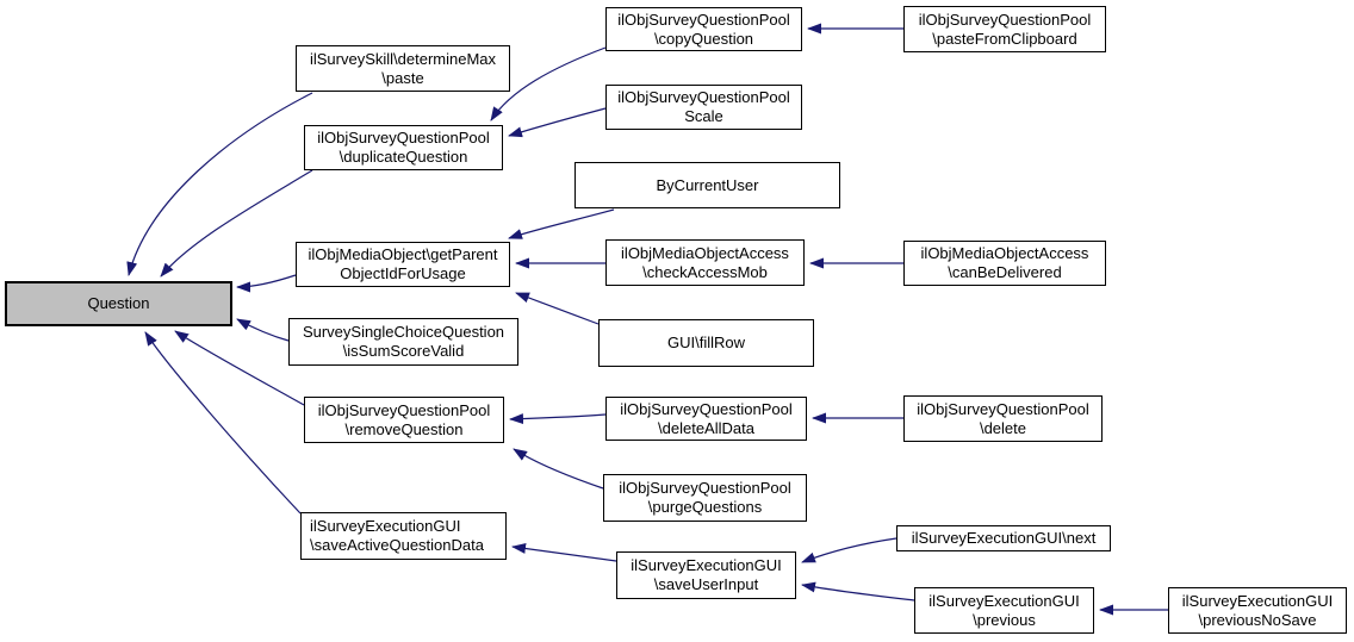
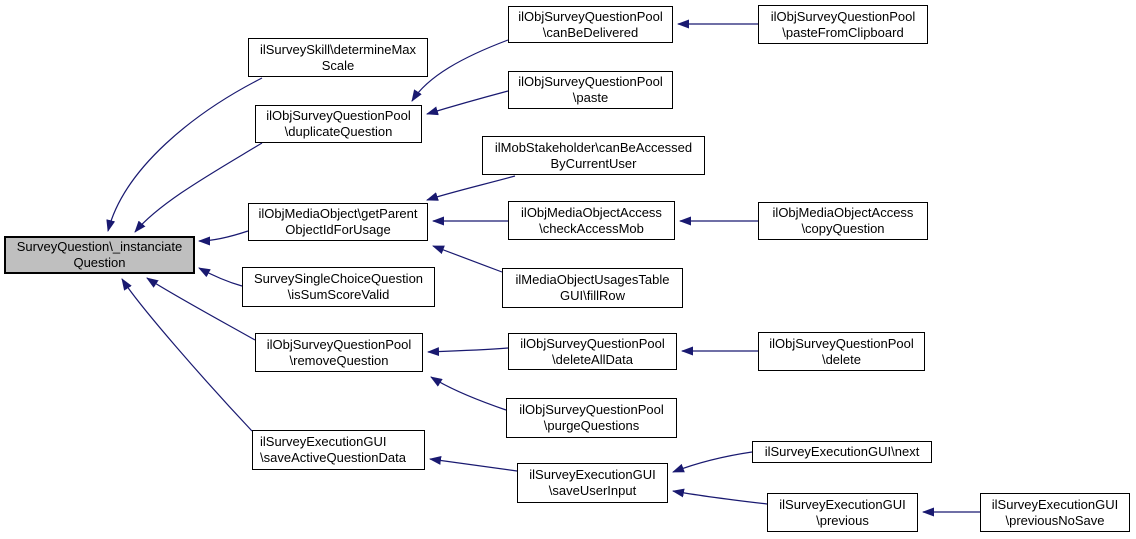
+ SurveyQuestion\_instanciate
  Question
  ilSurveySkill\determineMax
- \paste
+ Scale
  ilObjSurveyQuestionPool
  \duplicateQuestion
  ilObjMediaObject\getParent
  ObjectIdForUsage
  SurveySingleChoiceQuestion
  \isSumScoreValid
  ilObjSurveyQuestionPool
  \removeQuestion
  ilSurveyExecutionGUI
  \saveActiveQuestionData
  ilObjSurveyQuestionPool
- \copyQuestion
+ \canBeDelivered
  ilObjSurveyQuestionPool
- Scale
+ \paste
+ ilMobStakeholder\canBeAccessed
  ByCurrentUser
  ilObjMediaObjectAccess
  \checkAccessMob
+ ilMediaObjectUsagesTable
  GUI\fillRow
  ilObjSurveyQuestionPool
  \deleteAllData
  ilObjSurveyQuestionPool
  \purgeQuestions
  ilSurveyExecutionGUI
  \saveUserInput
  ilObjSurveyQuestionPool
  \pasteFromClipboard
  ilObjMediaObjectAccess
- \canBeDelivered
+ \copyQuestion
  ilObjSurveyQuestionPool
  \delete
  ilSurveyExecutionGUI\next
  ilSurveyExecutionGUI
  \previous
  ilSurveyExecutionGUI
  \previousNoSave
